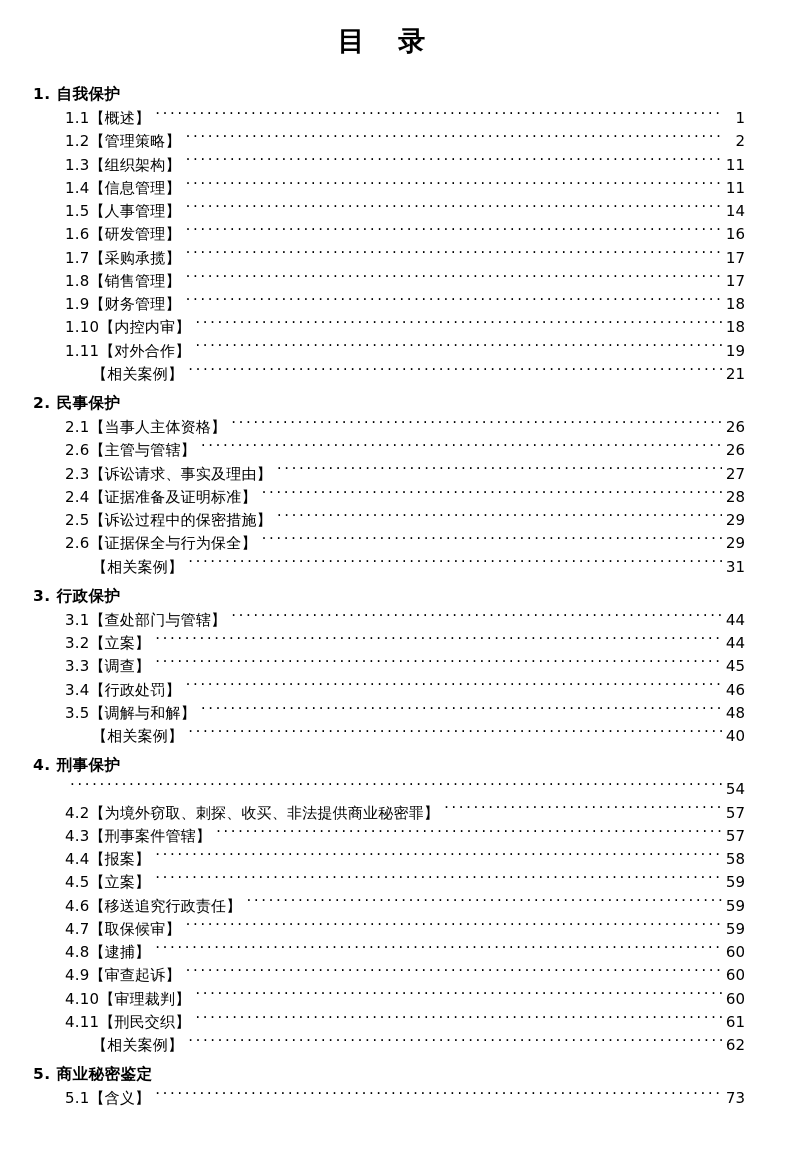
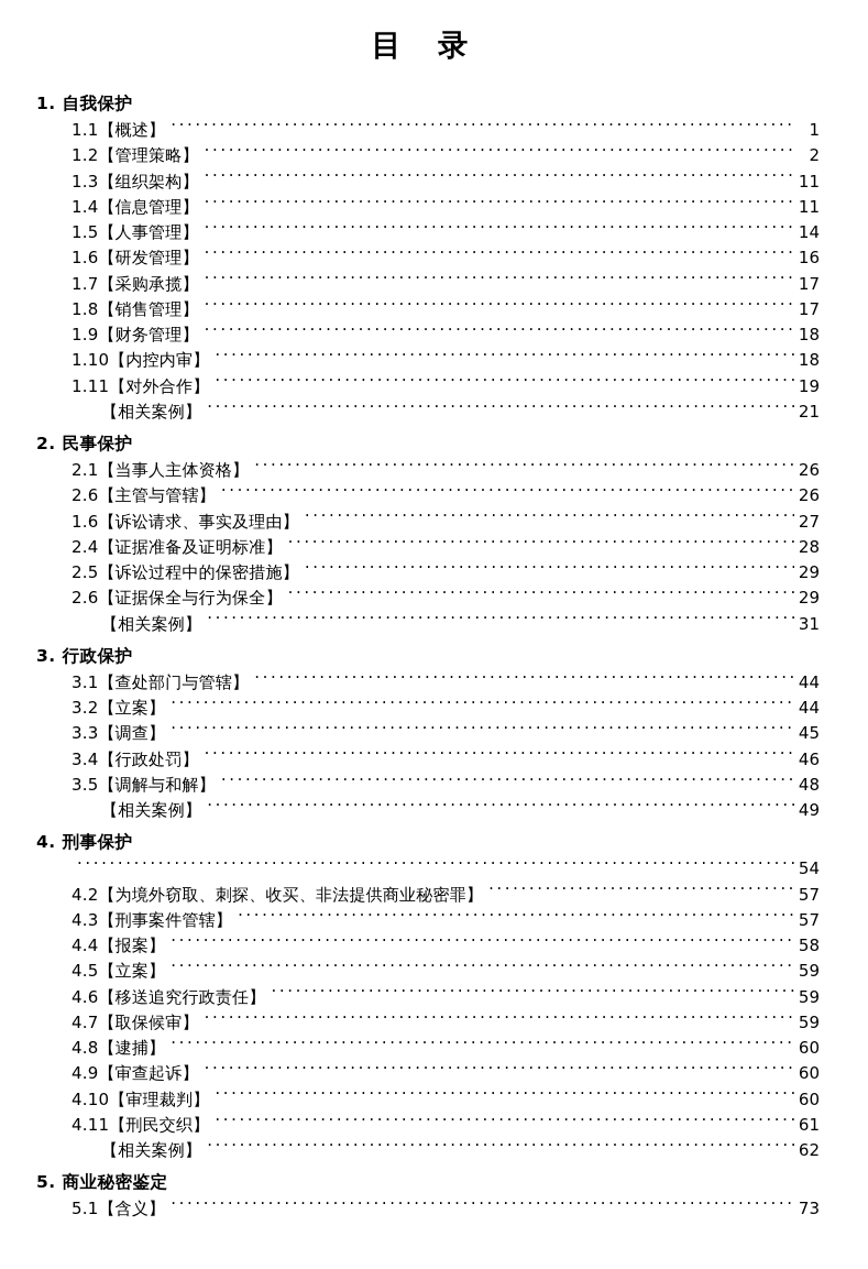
  目 录
  1. 自我保护
  1.1【概述】
  1
  1.2【管理策略】
  2
  1.3【组织架构】
  11
  1.4【信息管理】
  11
  1.5【人事管理】
  14
  1.6【研发管理】
  16
  1.7【采购承揽】
  17
  1.8【销售管理】
  17
  1.9【财务管理】
  18
  1.10【内控内审】
  18
  1.11【对外合作】
  19
  【相关案例】
  21
  2. 民事保护
  2.1【当事人主体资格】
  26
  2.6【主管与管辖】
  26
- 2.3【诉讼请求、事实及理由】
+ 1.6【诉讼请求、事实及理由】
  27
  2.4【证据准备及证明标准】
  28
  2.5【诉讼过程中的保密措施】
  29
  2.6【证据保全与行为保全】
  29
  【相关案例】
  31
  3. 行政保护
  3.1【查处部门与管辖】
  44
  3.2【立案】
  44
  3.3【调查】
  45
  3.4【行政处罚】
  46
  3.5【调解与和解】
  48
  【相关案例】
- 40
+ 49
  4. 刑事保护
  54
  4.2【为境外窃取、刺探、收买、非法提供商业秘密罪】
  57
  4.3【刑事案件管辖】
  57
  4.4【报案】
  58
  4.5【立案】
  59
  4.6【移送追究行政责任】
  59
  4.7【取保候审】
  59
  4.8【逮捕】
  60
  4.9【审查起诉】
  60
  4.10【审理裁判】
  60
  4.11【刑民交织】
  61
  【相关案例】
  62
  5. 商业秘密鉴定
  5.1【含义】
  73
